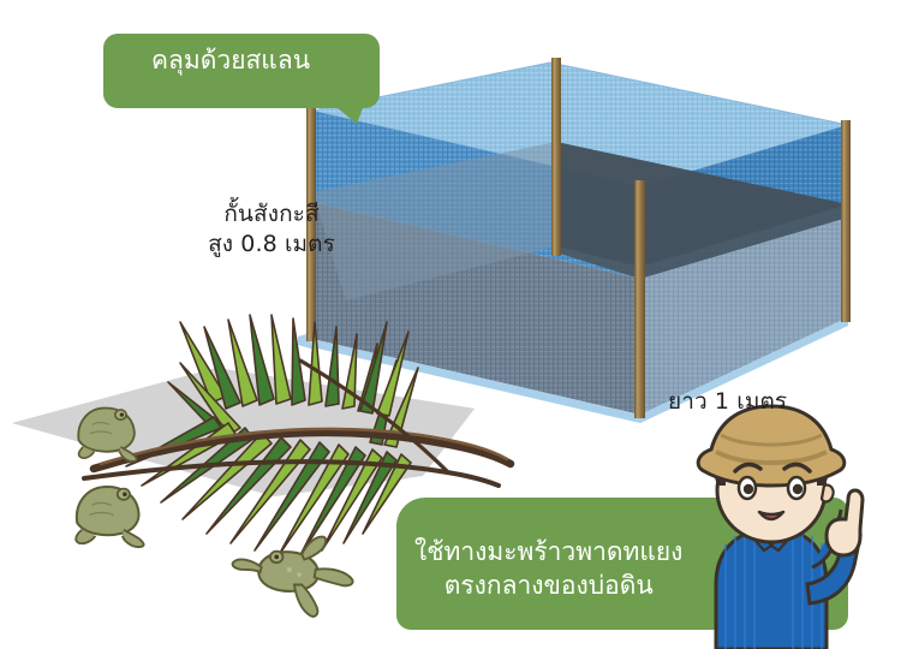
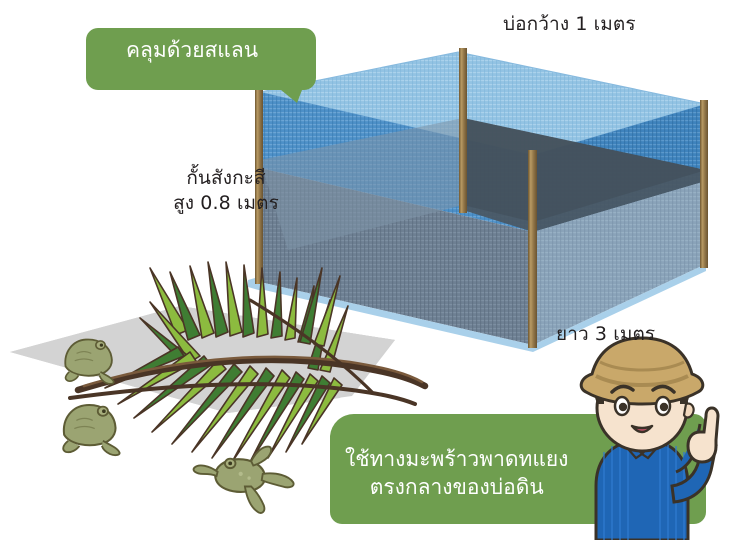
+ บ่อกว้าง 1 เมตร
- ยาว 1 เมตร
+ ยาว 3 เมตร
  กั้นสังกะสี
  สูง 0.8 เมตร
  คลุมด้วยสแลน
  ใช้ทางมะพร้าวพาดทแยง
  ตรงกลางของบ่อดิน
